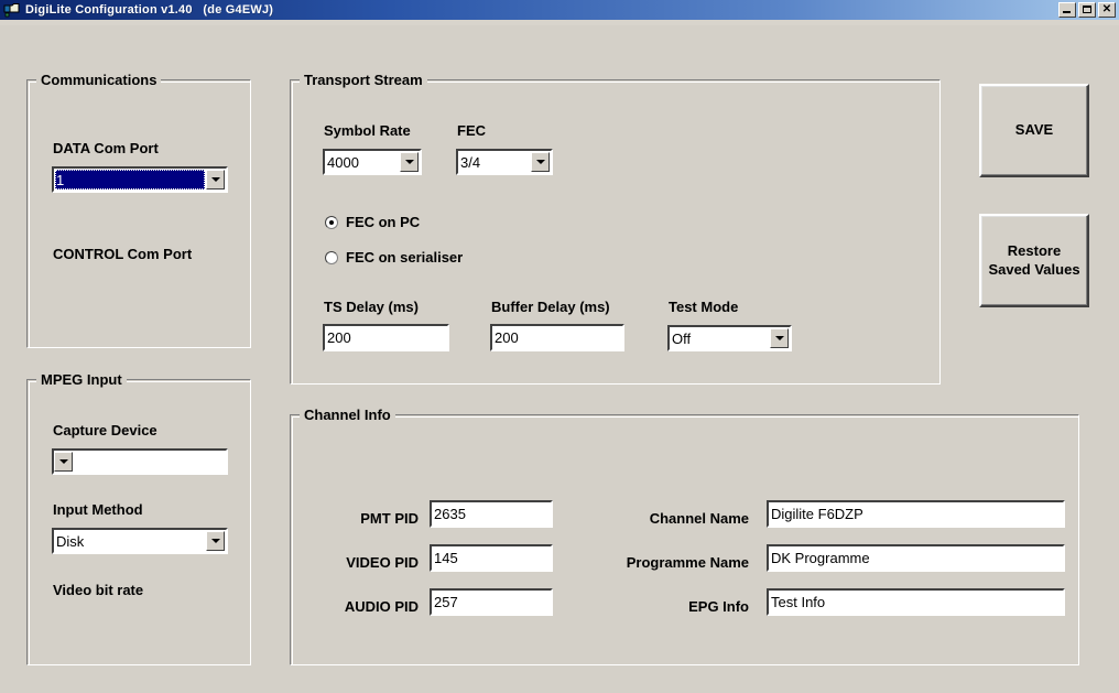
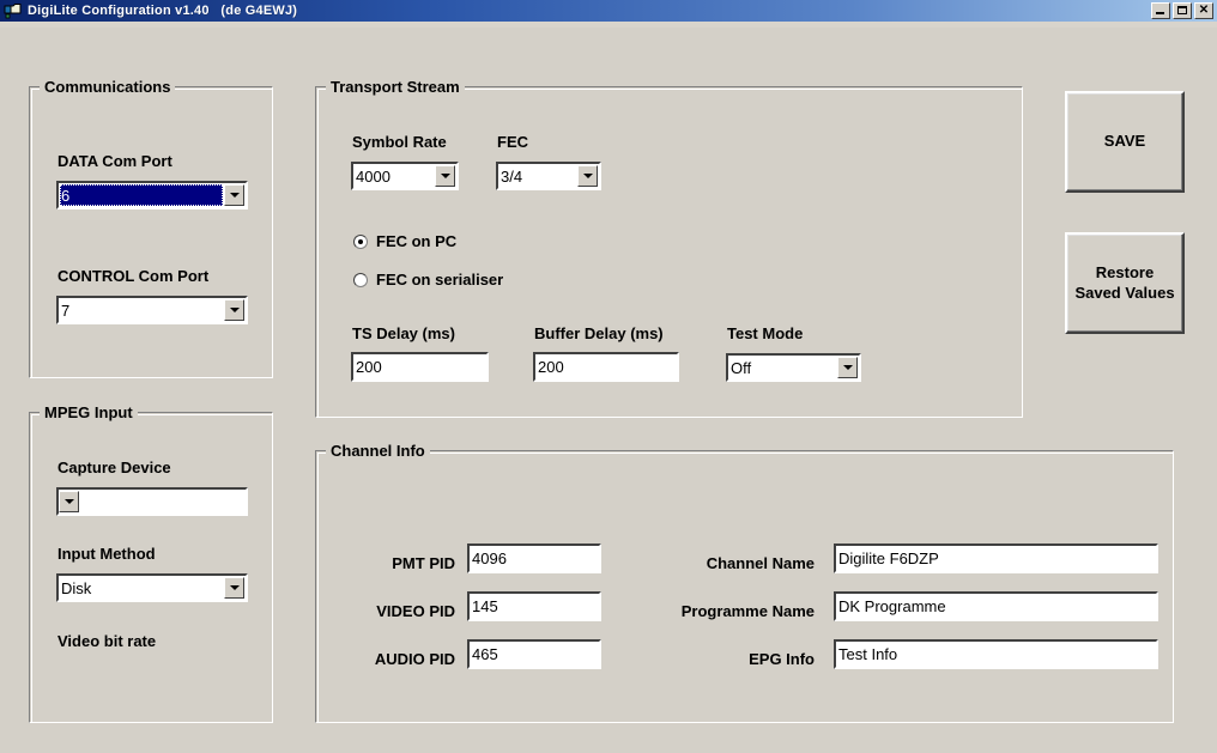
  DigiLite Configuration v1.40 (de G4EWJ)
  ✕
  Communications
  DATA Com Port
- 1
+ 6
  CONTROL Com Port
+ 7
  MPEG Input
  Capture Device
  Input Method
  Disk
  Video bit rate
  Transport Stream
  Symbol Rate
  4000
  FEC
  3/4
  FEC on PC
  FEC on serialiser
  TS Delay (ms)
  200
  Buffer Delay (ms)
  200
  Test Mode
  Off
  Channel Info
  PMT PID
- 2635
+ 4096
  VIDEO PID
  145
  AUDIO PID
- 257
+ 465
  Channel Name
  Digilite F6DZP
  Programme Name
  DK Programme
  EPG Info
  Test Info
  SAVE
  Restore
  Saved Values
